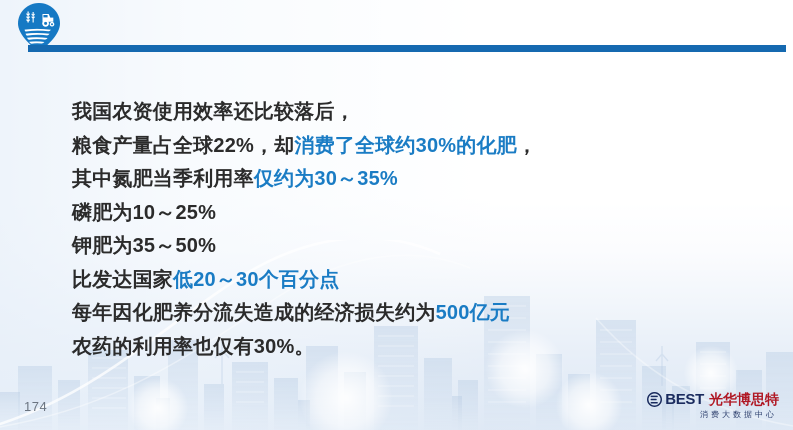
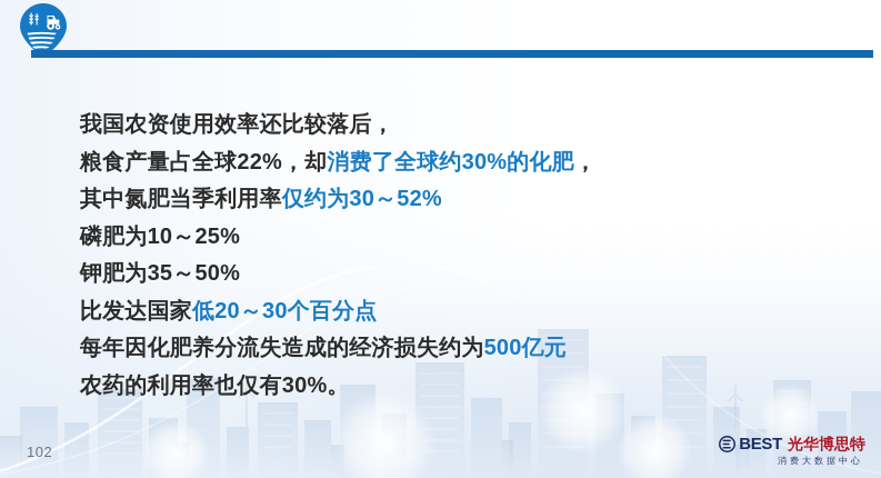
  我国农资使用效率还比较落后，
  粮食产量占全球22%，却消费了全球约30%的化肥，
- 其中氮肥当季利用率仅约为30～35%
+ 其中氮肥当季利用率仅约为30～52%
  磷肥为10～25%
  钾肥为35～50%
  比发达国家低20～30个百分点
  每年因化肥养分流失造成的经济损失约为500亿元
  农药的利用率也仅有30%。
- 174
+ 102
  BEST
  光华博思特
  消费大数据中心
